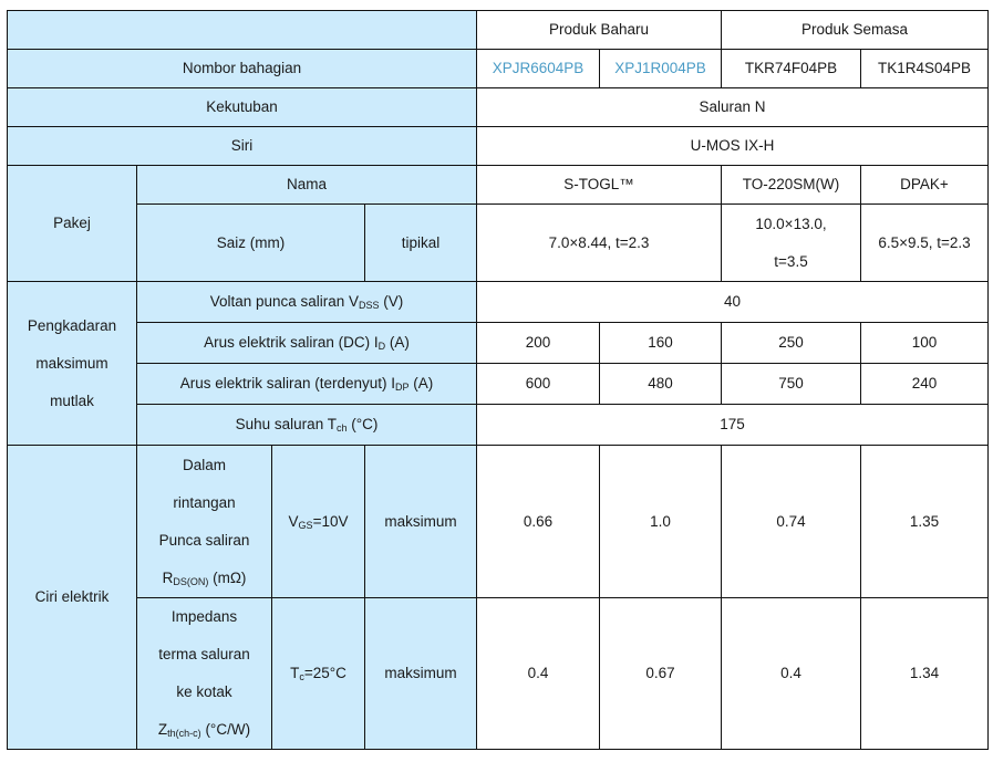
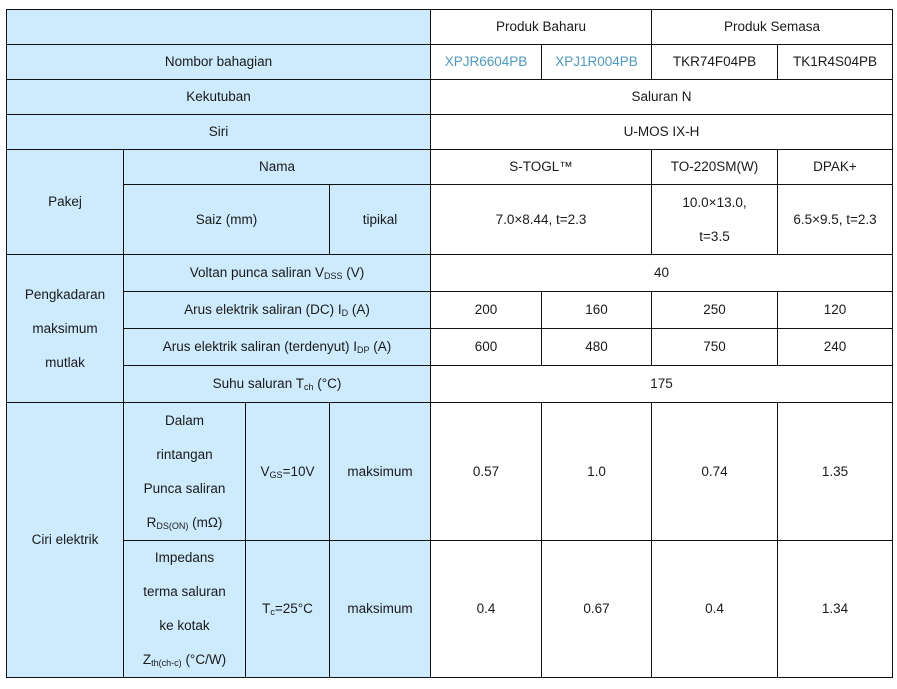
  	Produk Baharu	Produk Semasa
  Nombor bahagian	XPJR6604PB	XPJ1R004PB	TKR74F04PB	TK1R4S04PB
  Kekutuban	Saluran N
  Siri	U-MOS IX-H
  Pakej	Nama	S-TOGL™	TO-220SM(W)	DPAK+
  Saiz (mm)	tipikal	7.0×8.44, t=2.3	10.0×13.0, t=3.5	6.5×9.5, t=2.3
  Pengkadaran maksimum mutlak	Voltan punca saliran VDSS (V)	40
- Arus elektrik saliran (DC) ID (A)	200	160	250	100
+ Arus elektrik saliran (DC) ID (A)	200	160	250	120
  Arus elektrik saliran (terdenyut) IDP (A)	600	480	750	240
  Suhu saluran Tch (°C)	175
- Ciri elektrik	Dalam rintangan Punca saliran RDS(ON) (mΩ)	VGS=10V	maksimum	0.66	1.0	0.74	1.35
+ Ciri elektrik	Dalam rintangan Punca saliran RDS(ON) (mΩ)	VGS=10V	maksimum	0.57	1.0	0.74	1.35
  Impedans terma saluran ke kotak Zth(ch-c) (°C/W)	Tc=25°C	maksimum	0.4	0.67	0.4	1.34
